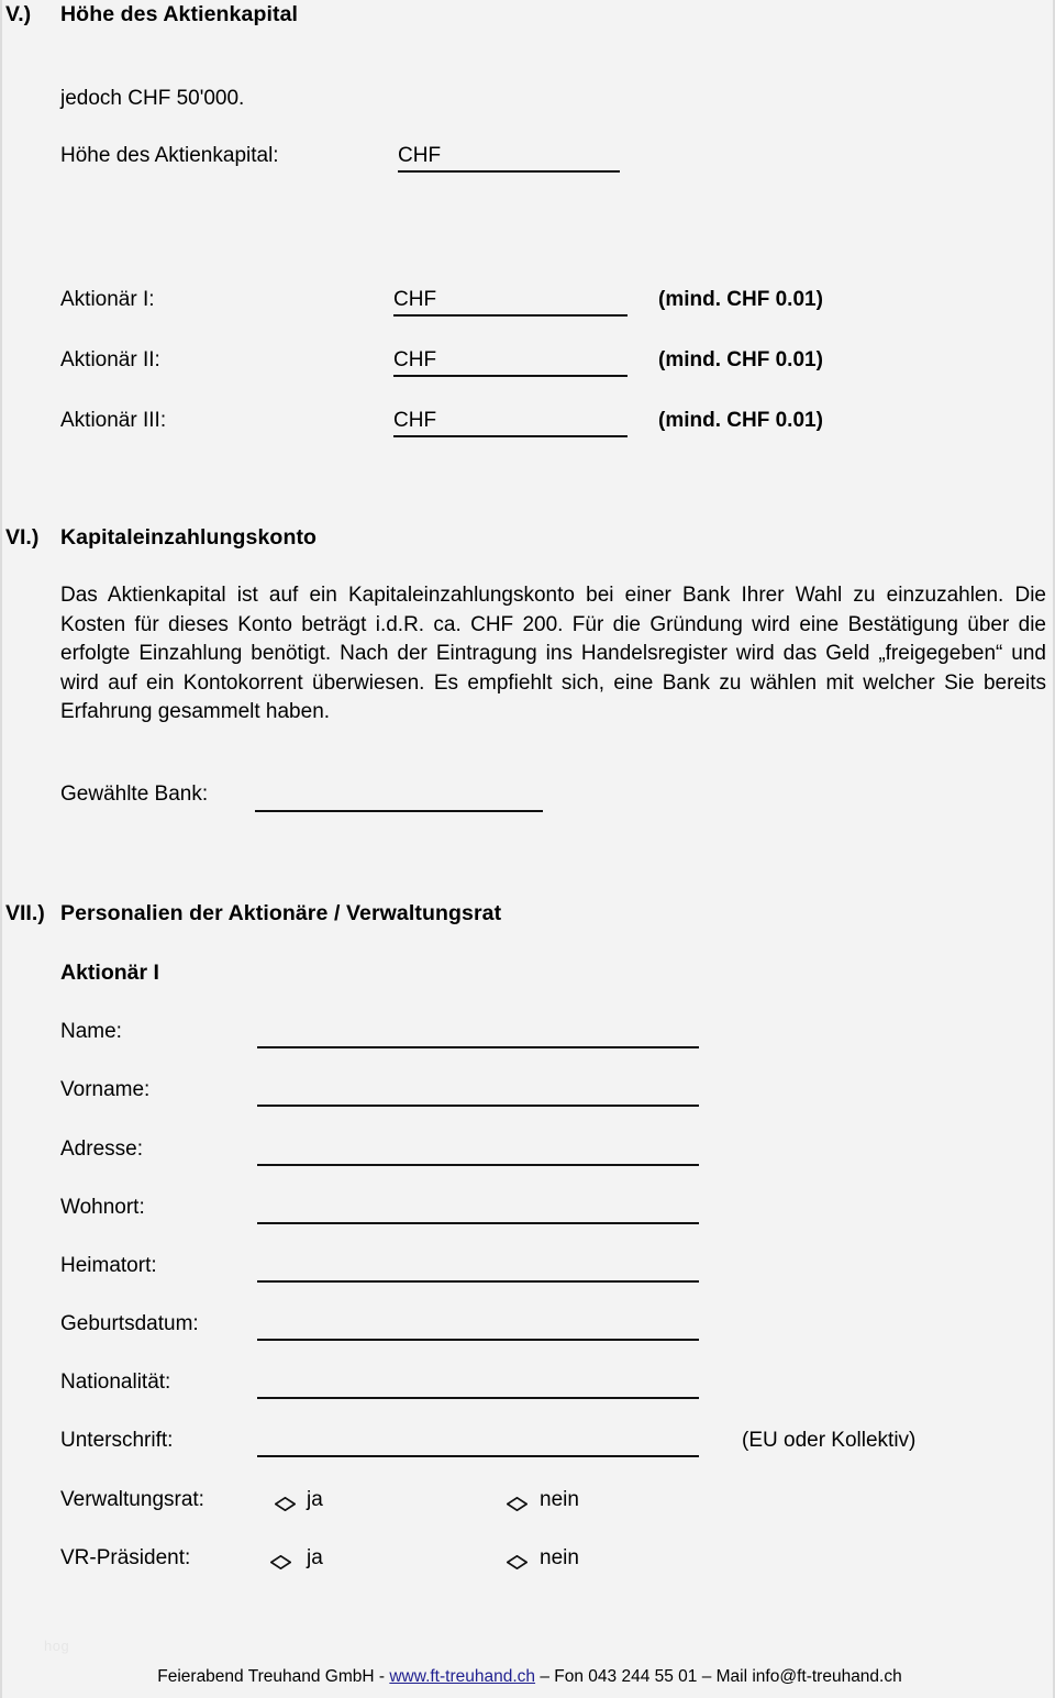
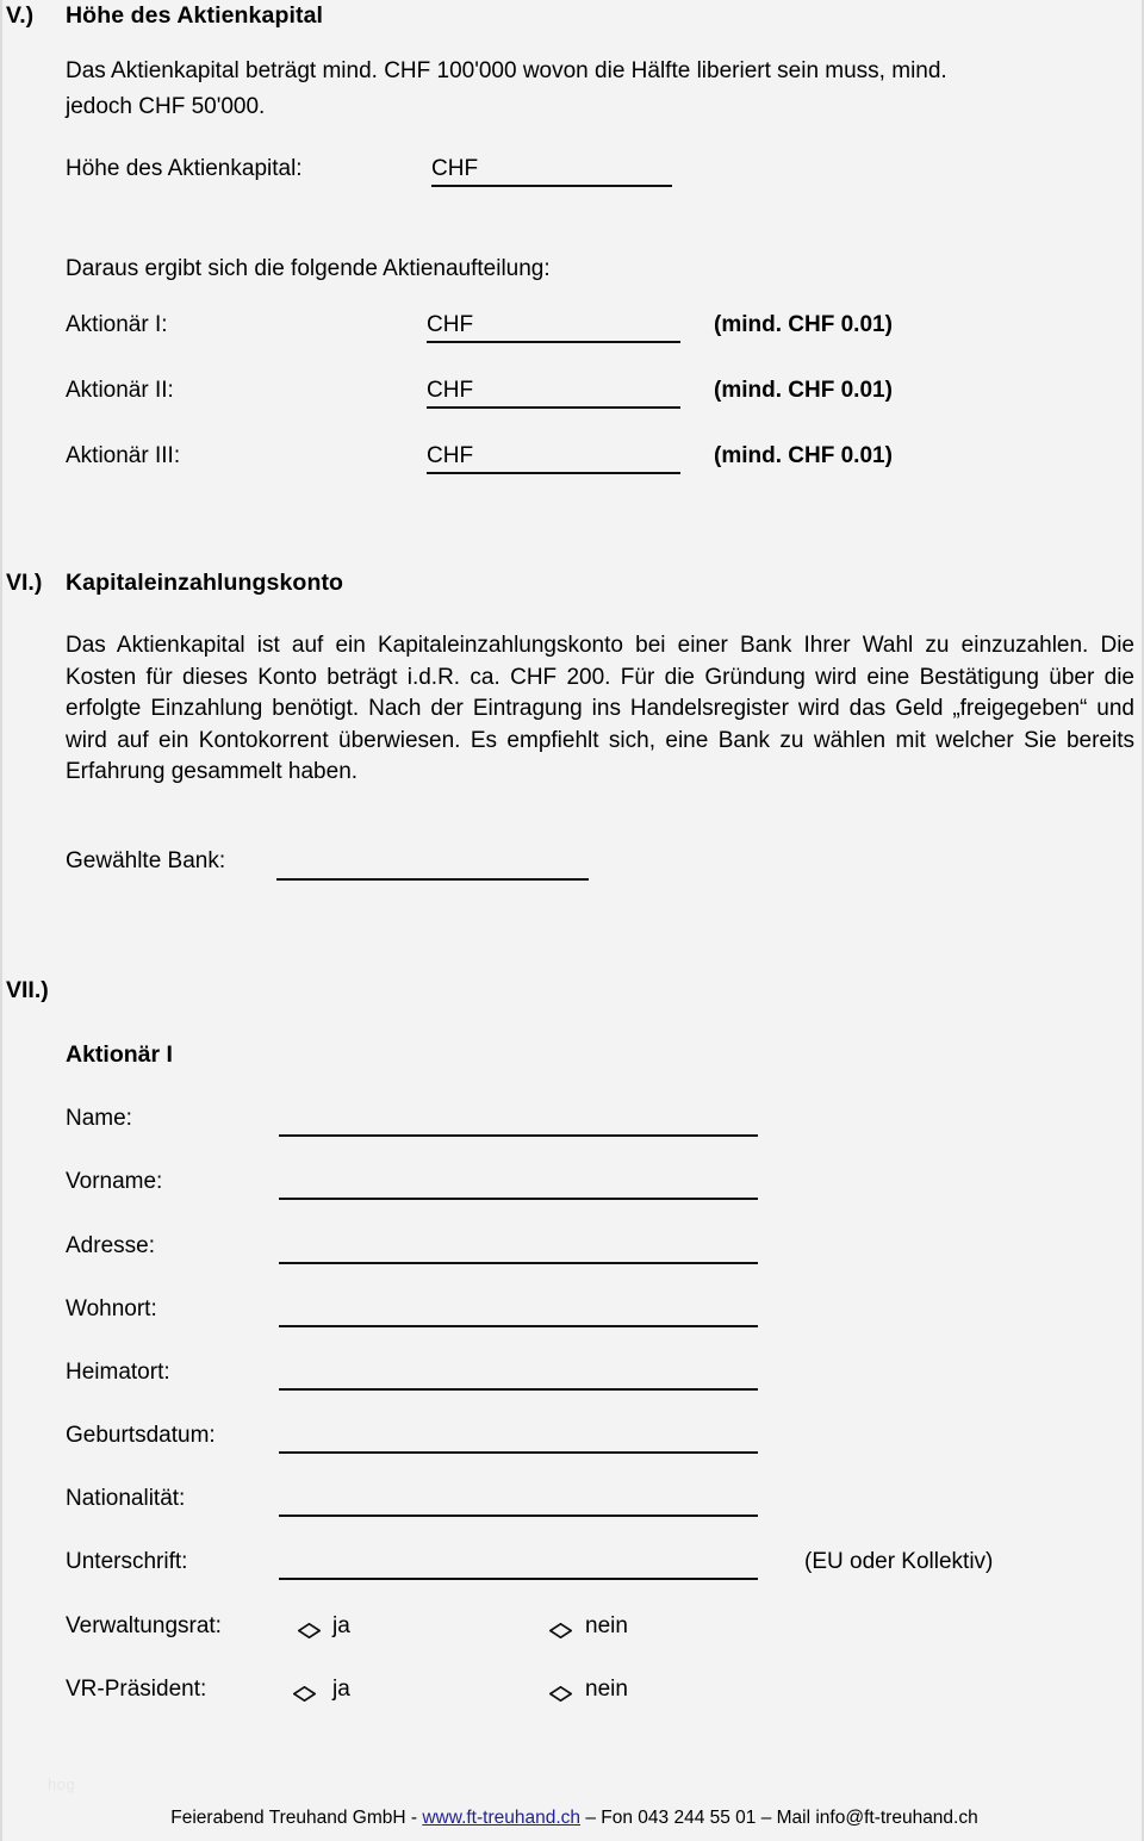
  V.)
  Höhe des Aktienkapital
+ Das Aktienkapital beträgt mind. CHF 100'000 wovon die Hälfte liberiert sein muss, mind.
  jedoch CHF 50'000.
  Höhe des Aktienkapital:
  CHF
+ Daraus ergibt sich die folgende Aktienaufteilung:
  Aktionär I:
  CHF
  (mind. CHF 0.01)
  Aktionär II:
  CHF
  (mind. CHF 0.01)
  Aktionär III:
  CHF
  (mind. CHF 0.01)
  VI.)
  Kapitaleinzahlungskonto
  Das Aktienkapital ist auf ein Kapitaleinzahlungskonto bei einer Bank Ihrer Wahl zu einzuzahlen. Die Kosten für dieses Konto beträgt i.d.R. ca. CHF 200. Für die Gründung wird eine Bestätigung über die erfolgte Einzahlung benötigt. Nach der Eintragung ins Handelsregister wird das Geld „freigegeben“ und wird auf ein Kontokorrent überwiesen. Es empfiehlt sich, eine Bank zu wählen mit welcher Sie bereits Erfahrung gesammelt haben.
  Gewählte Bank:
  VII.)
- Personalien der Aktionäre / Verwaltungsrat
  Aktionär I
  Name:
  Vorname:
  Adresse:
  Wohnort:
  Heimatort:
  Geburtsdatum:
  Nationalität:
  Unterschrift:
  (EU oder Kollektiv)
  Verwaltungsrat:
  ja
  nein
  VR-Präsident:
  ja
  nein
  Feierabend Treuhand GmbH - www.ft-treuhand.ch – Fon 043 244 55 01 – Mail info@ft-treuhand.ch
